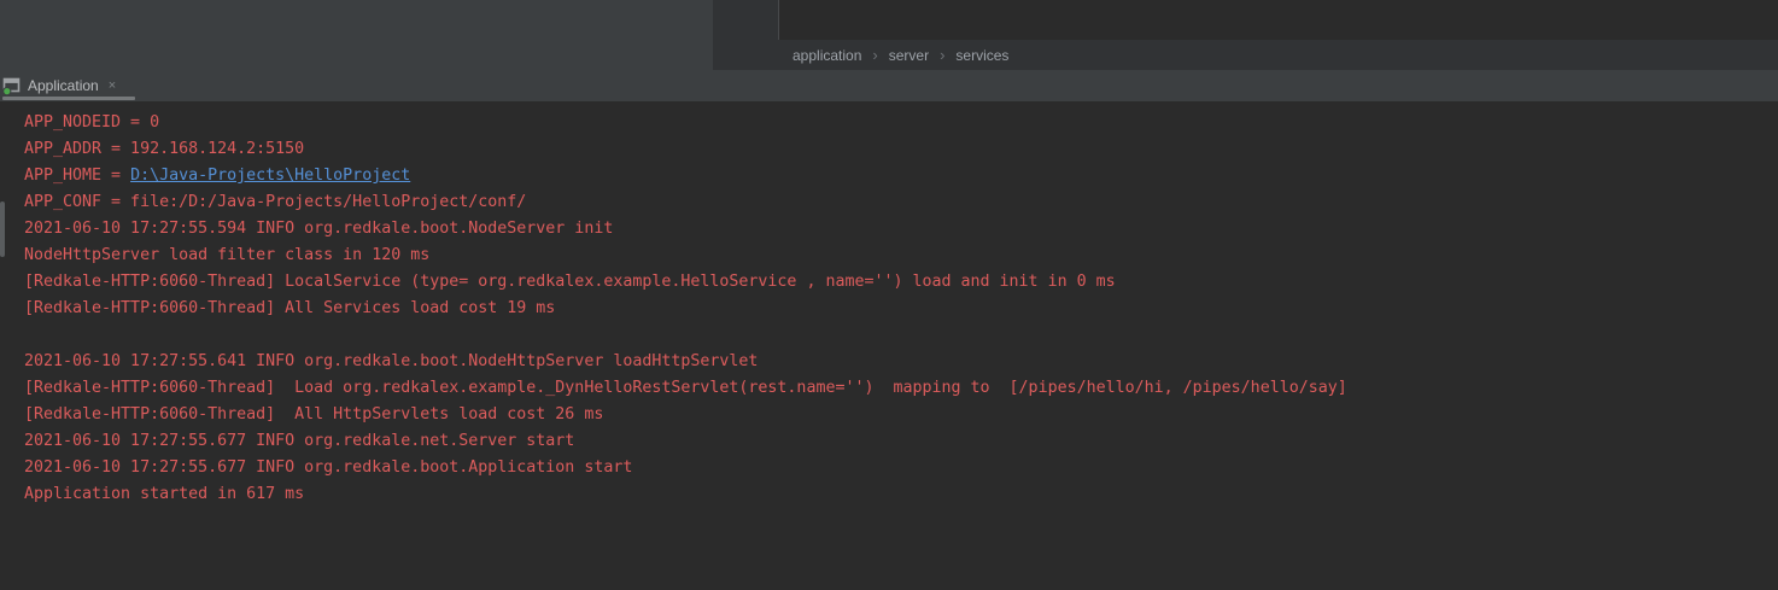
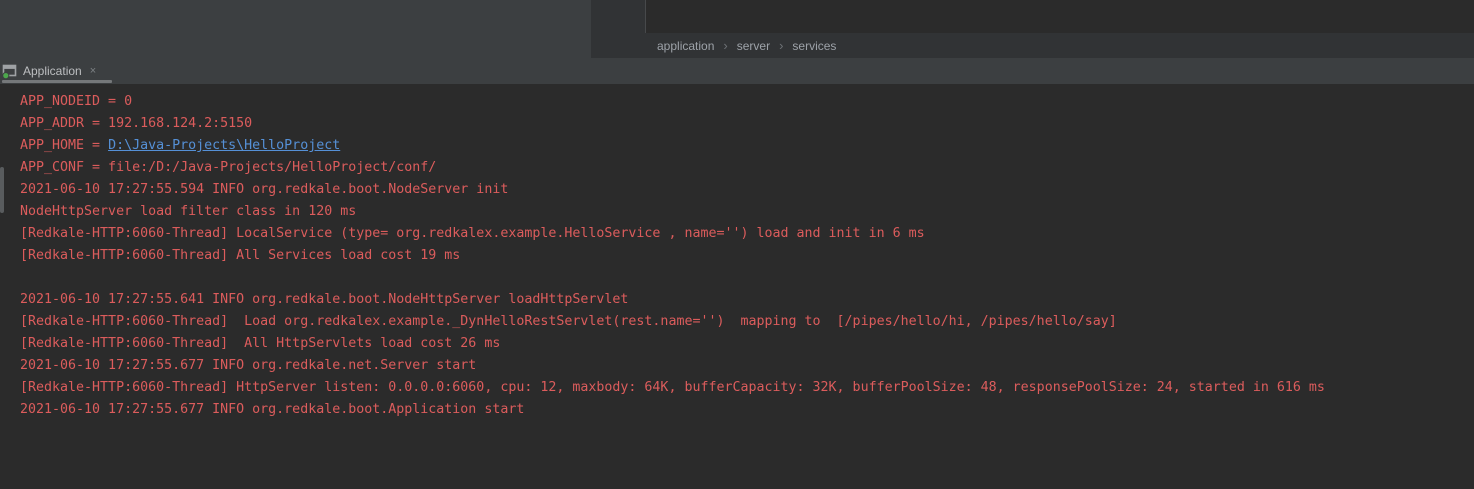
  application
  ›
  server
  ›
  services
  Application
  ×
  APP_NODEID = 0
  APP_ADDR = 192.168.124.2:5150
  APP_HOME = D:\Java-Projects\HelloProject
  APP_CONF = file:/D:/Java-Projects/HelloProject/conf/
  2021-06-10 17:27:55.594 INFO org.redkale.boot.NodeServer init
  NodeHttpServer load filter class in 120 ms
- [Redkale-HTTP:6060-Thread] LocalService (type= org.redkalex.example.HelloService , name='') load and init in 0 ms
+ [Redkale-HTTP:6060-Thread] LocalService (type= org.redkalex.example.HelloService , name='') load and init in 6 ms
  [Redkale-HTTP:6060-Thread] All Services load cost 19 ms
  2021-06-10 17:27:55.641 INFO org.redkale.boot.NodeHttpServer loadHttpServlet
  [Redkale-HTTP:6060-Thread] Load org.redkalex.example._DynHelloRestServlet(rest.name='') mapping to [/pipes/hello/hi, /pipes/hello/say]
  [Redkale-HTTP:6060-Thread] All HttpServlets load cost 26 ms
  2021-06-10 17:27:55.677 INFO org.redkale.net.Server start
+ [Redkale-HTTP:6060-Thread] HttpServer listen: 0.0.0.0:6060, cpu: 12, maxbody: 64K, bufferCapacity: 32K, bufferPoolSize: 48, responsePoolSize: 24, started in 616 ms
  2021-06-10 17:27:55.677 INFO org.redkale.boot.Application start
- Application started in 617 ms
